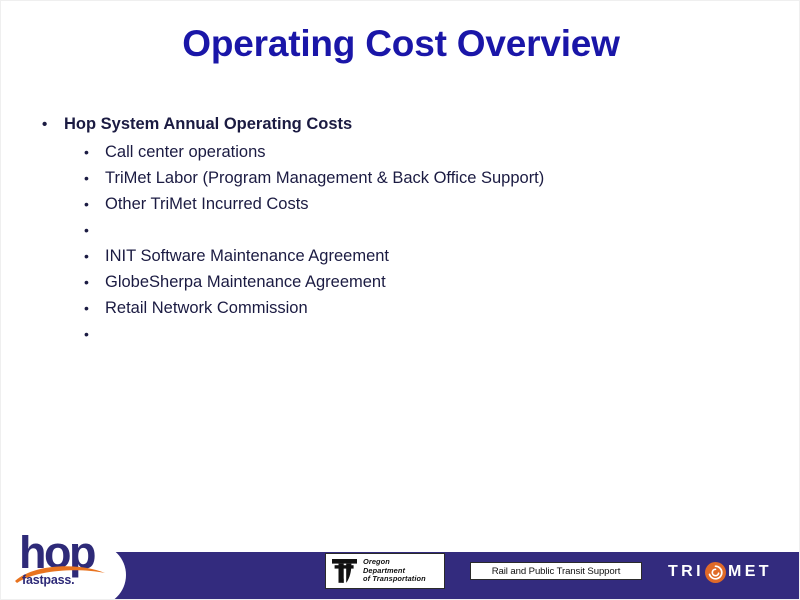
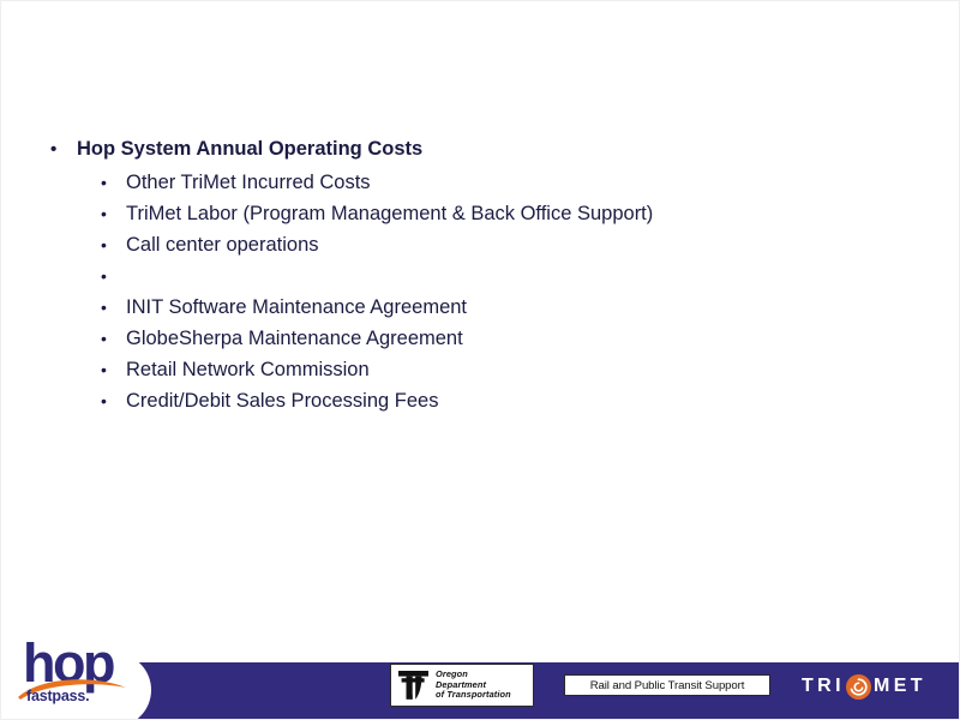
- Operating Cost Overview
  •
  Hop System Annual Operating Costs
  •
- Call center operations
+ Other TriMet Incurred Costs
  •
  TriMet Labor (Program Management & Back Office Support)
  •
- Other TriMet Incurred Costs
+ Call center operations
  •
  •
  INIT Software Maintenance Agreement
  •
  GlobeSherpa Maintenance Agreement
  •
  Retail Network Commission
  •
+ Credit/Debit Sales Processing Fees
  hop
  fastpass.
  Oregon
  Department
  of Transportation
  Rail and Public Transit Support
  TRI
  MET
